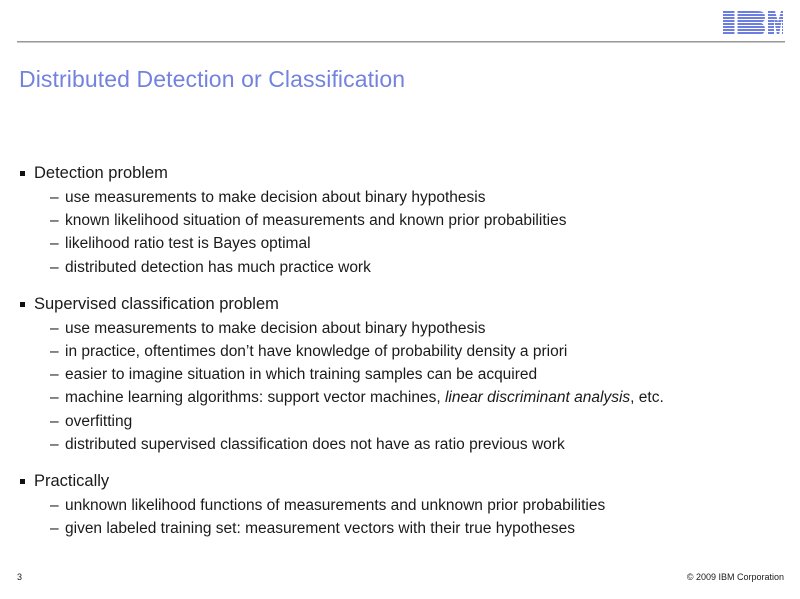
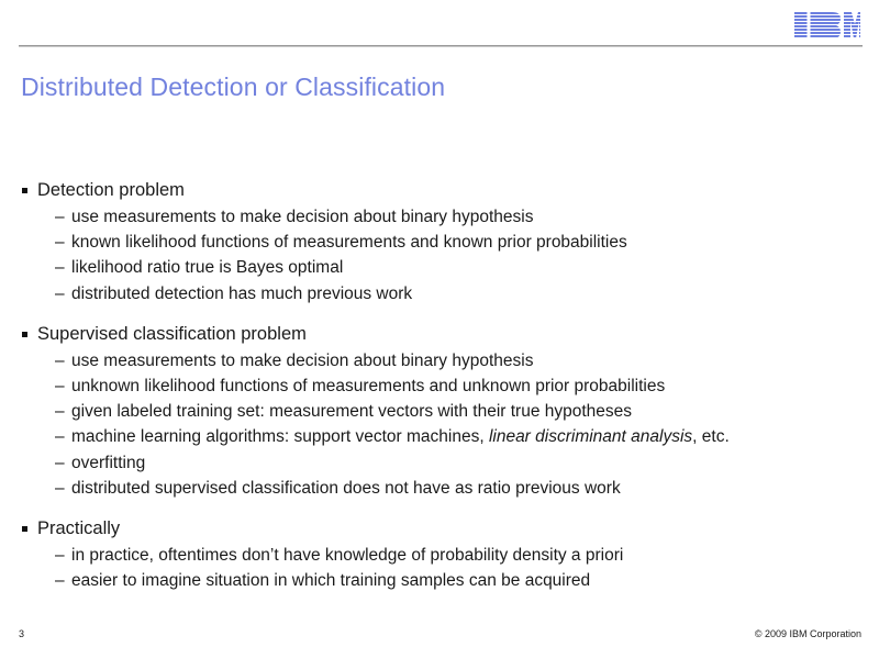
  Distributed Detection or Classification
  Detection problem
  –
  use measurements to make decision about binary hypothesis
  –
- known likelihood situation of measurements and known prior probabilities
+ known likelihood functions of measurements and known prior probabilities
  –
- likelihood ratio test is Bayes optimal
+ likelihood ratio true is Bayes optimal
  –
- distributed detection has much practice work
+ distributed detection has much previous work
  Supervised classification problem
  –
  use measurements to make decision about binary hypothesis
  –
- in practice, oftentimes don’t have knowledge of probability density a priori
+ unknown likelihood functions of measurements and unknown prior probabilities
  –
- easier to imagine situation in which training samples can be acquired
+ given labeled training set: measurement vectors with their true hypotheses
  –
  machine learning algorithms: support vector machines, linear discriminant analysis, etc.
  –
  overfitting
  –
  distributed supervised classification does not have as ratio previous work
  Practically
  –
- unknown likelihood functions of measurements and unknown prior probabilities
+ in practice, oftentimes don’t have knowledge of probability density a priori
  –
- given labeled training set: measurement vectors with their true hypotheses
+ easier to imagine situation in which training samples can be acquired
  3
  © 2009 IBM Corporation
